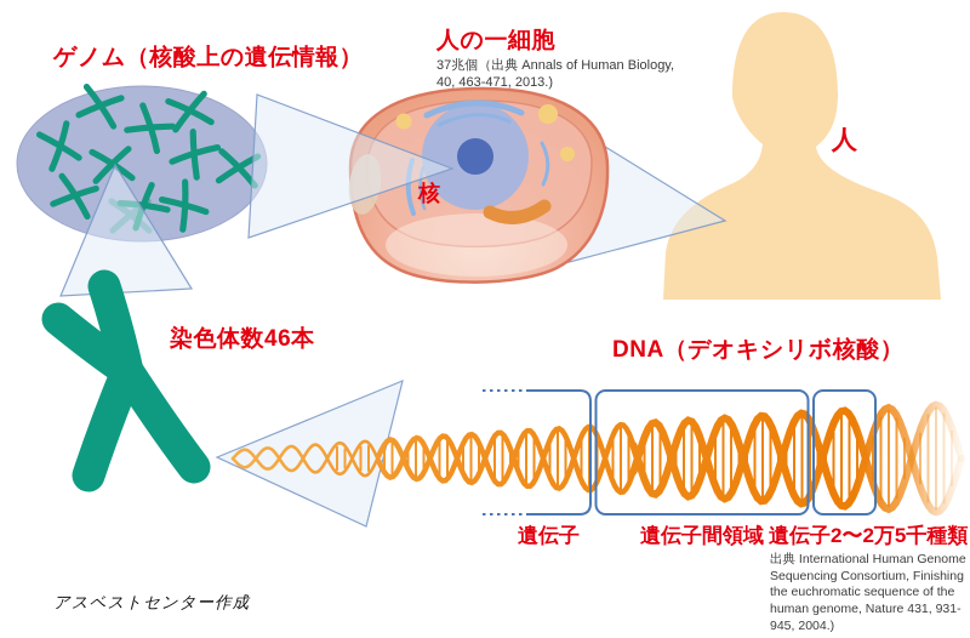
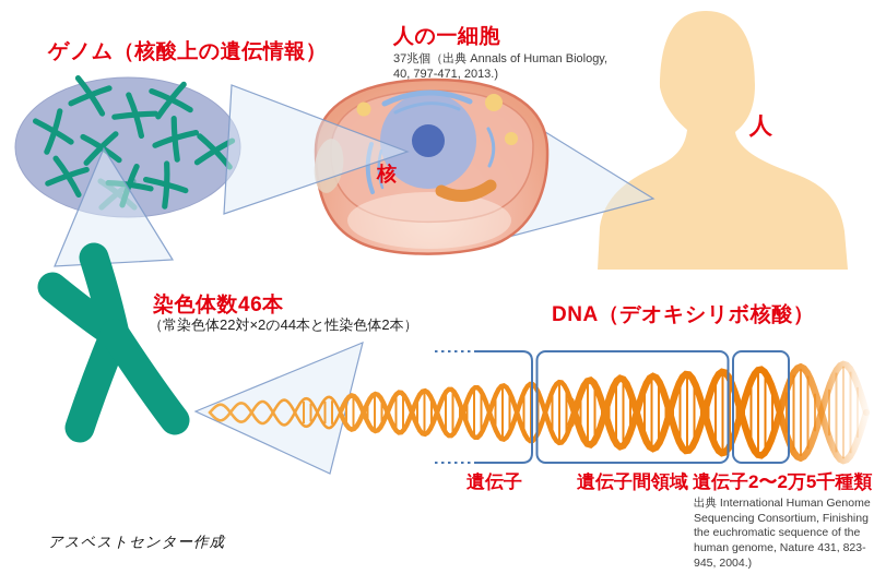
  ゲノム（核酸上の遺伝情報）
  人の一細胞
  37兆個（出典 Annals of Human Biology,
- 40, 463-471, 2013.)
+ 40, 797-471, 2013.)
  核
  人
  染色体数46本
+ （常染色体22対×2の44本と性染色体2本）
  DNA（デオキシリボ核酸）
  遺伝子
  遺伝子間領域
  遺伝子2〜2万5千種類
- 出典 International Human Genome Sequencing Consortium, Finishing the euchromatic sequence of the human genome, Nature 431, 931-945, 2004.)
+ 出典 International Human Genome Sequencing Consortium, Finishing the euchromatic sequence of the human genome, Nature 431, 823-945, 2004.)
  アスベストセンター作成
